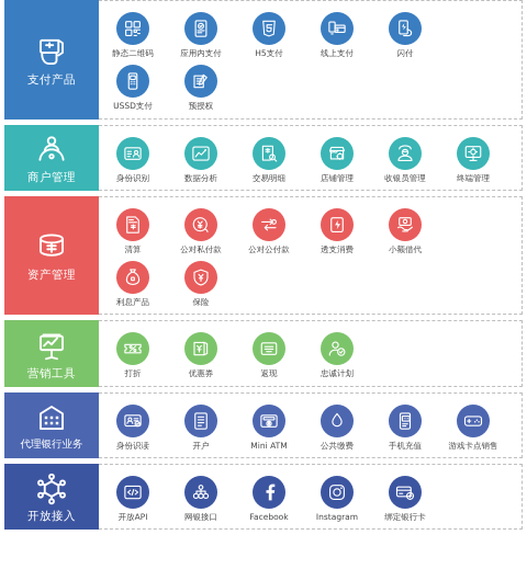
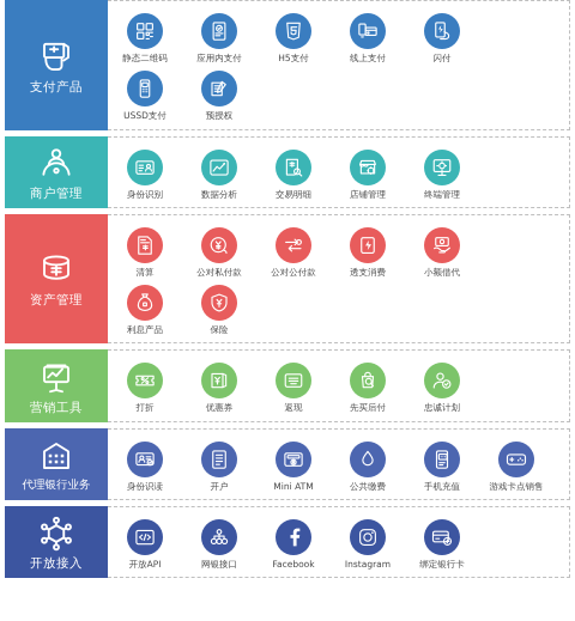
  支付产品
  静态二维码
  应用内支付
  H5支付
  线上支付
  闪付
  USSD支付
  预授权
  商户管理
  身份识别
  数据分析
  交易明细
  店铺管理
- 收银员管理
  终端管理
  资产管理
  清算
  公对私付款
  公对公付款
  透支消费
  小额借代
  利息产品
  保险
  营销工具
  打折
  优惠券
  返现
+ 先买后付
  忠诚计划
  代理银行业务
  身份识读
  开户
  Mini ATM
  公共缴费
  手机充值
  游戏卡点销售
  开放接入
  开放API
  网银接口
  Facebook
  Instagram
  绑定银行卡
